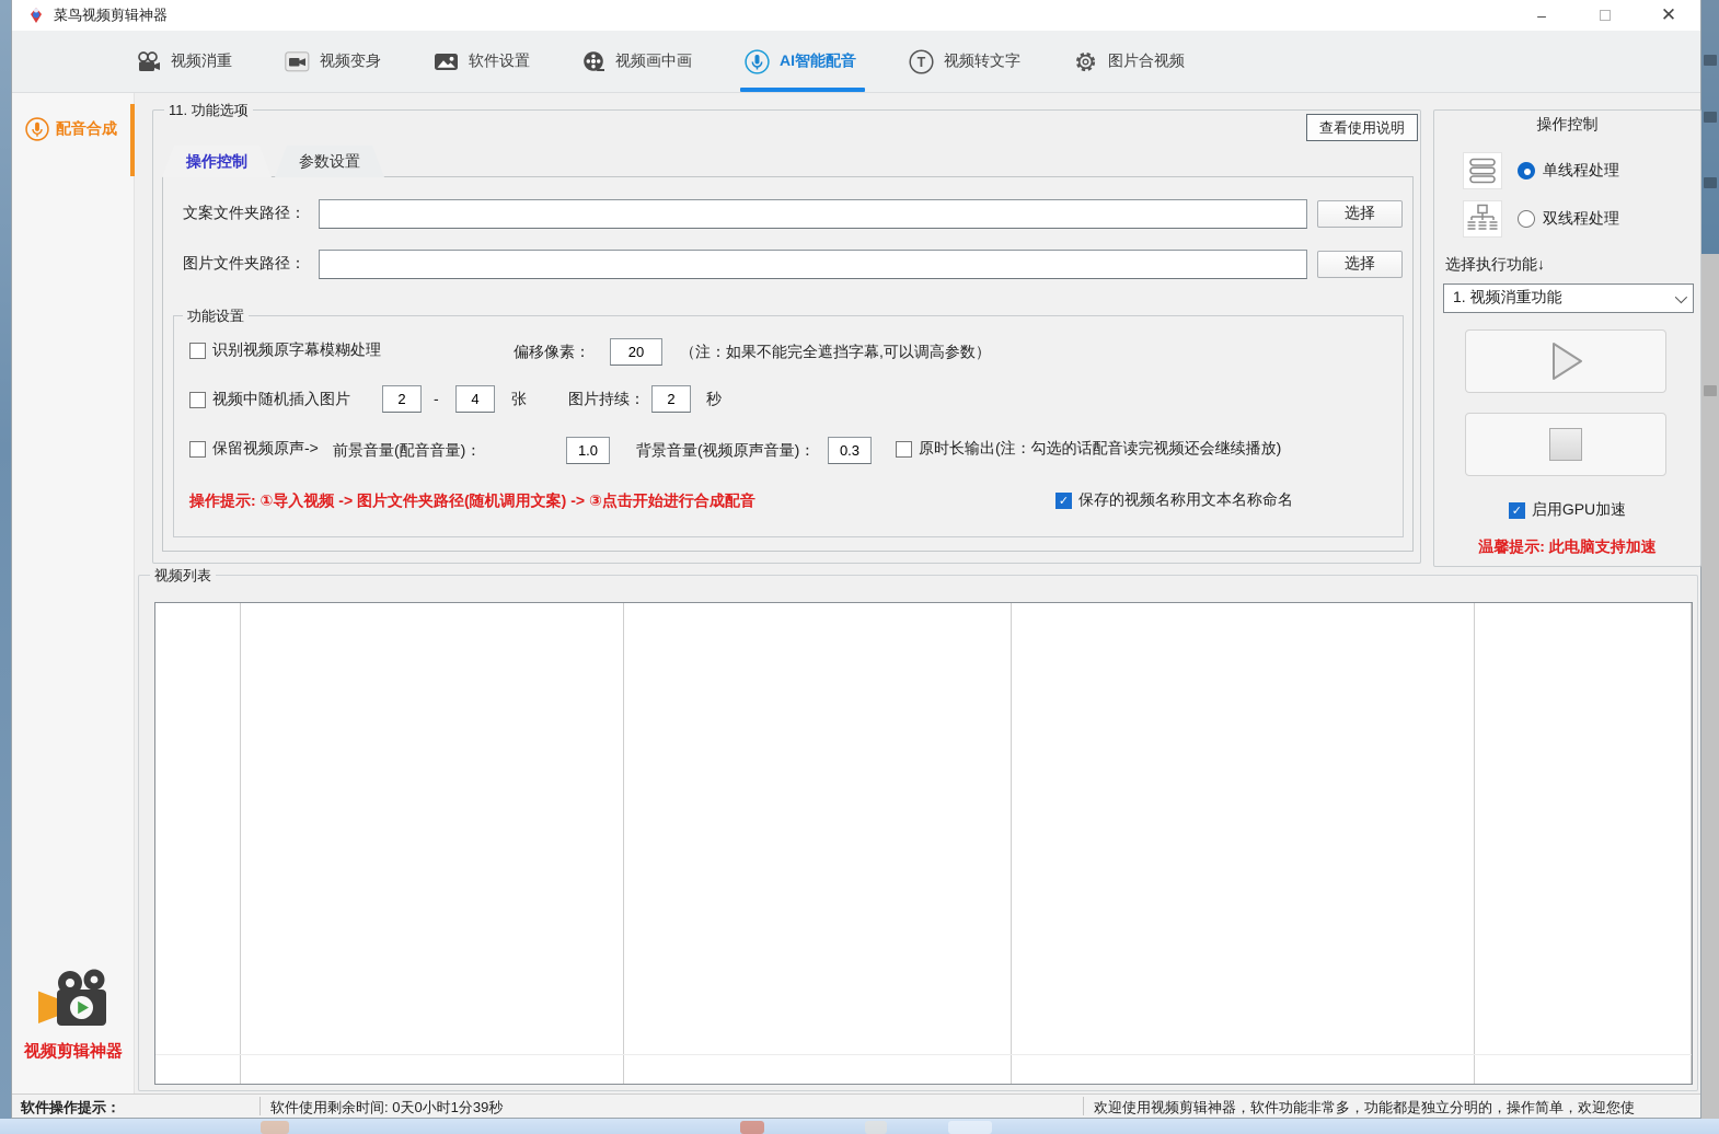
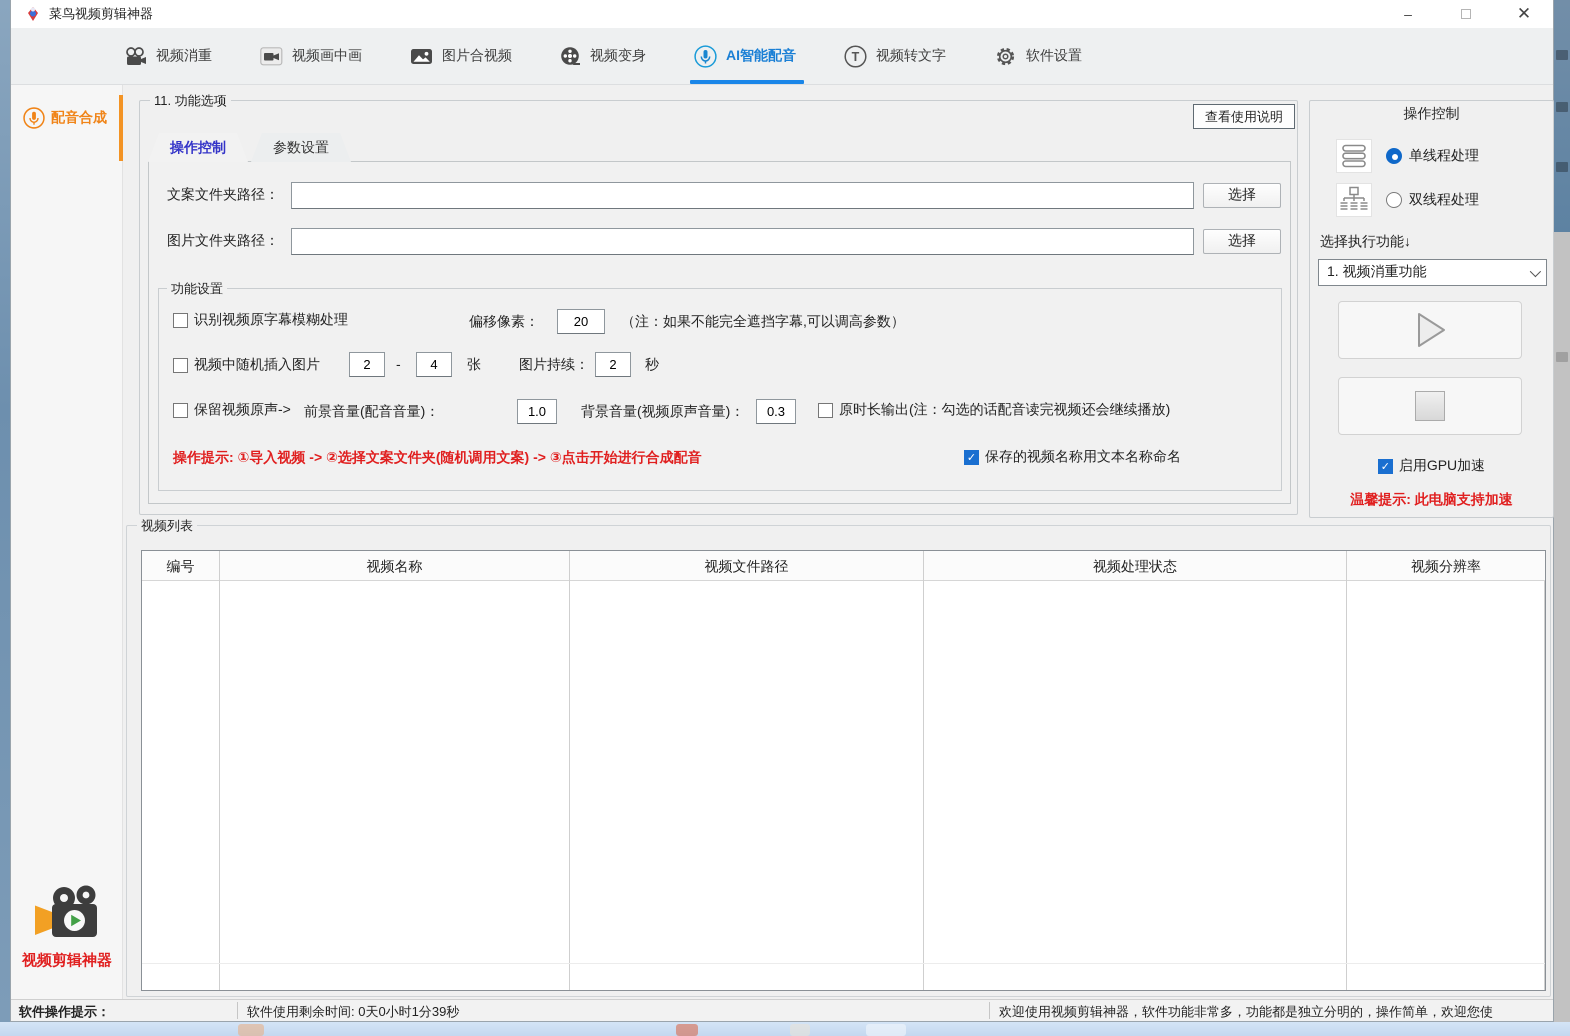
  菜鸟视频剪辑神器
  –
  ✕
  视频消重
- 视频变身
+ 视频画中画
- 软件设置
+ 图片合视频
- 视频画中画
+ 视频变身
  AI智能配音
  T
  视频转文字
- 图片合视频
+ 软件设置
  配音合成
  视频剪辑神器
  11. 功能选项
  查看使用说明
  操作控制
  参数设置
  文案文件夹路径：
  选择
  图片文件夹路径：
  选择
  功能设置
  识别视频原字幕模糊处理
  偏移像素：
  20
  （注：如果不能完全遮挡字幕,可以调高参数）
  视频中随机插入图片
  2
  -
  4
  张
  图片持续：
  2
  秒
  保留视频原声->
  前景音量(配音音量)：
  1.0
  背景音量(视频原声音量)：
  0.3
  原时长输出(注：勾选的话配音读完视频还会继续播放)
- 操作提示: ①导入视频 -> 图片文件夹路径(随机调用文案) -> ③点击开始进行合成配音
+ 操作提示: ①导入视频 -> ②选择文案文件夹(随机调用文案) -> ③点击开始进行合成配音
  保存的视频名称用文本名称命名
  操作控制
  单线程处理
  双线程处理
  选择执行功能↓
  1. 视频消重功能
  启用GPU加速
  温馨提示: 此电脑支持加速
  视频列表
+ 编号
+ 视频名称
+ 视频文件路径
+ 视频处理状态
+ 视频分辨率
  软件操作提示：
  软件使用剩余时间: 0天0小时1分39秒
  欢迎使用视频剪辑神器，软件功能非常多，功能都是独立分明的，操作简单，欢迎您使
